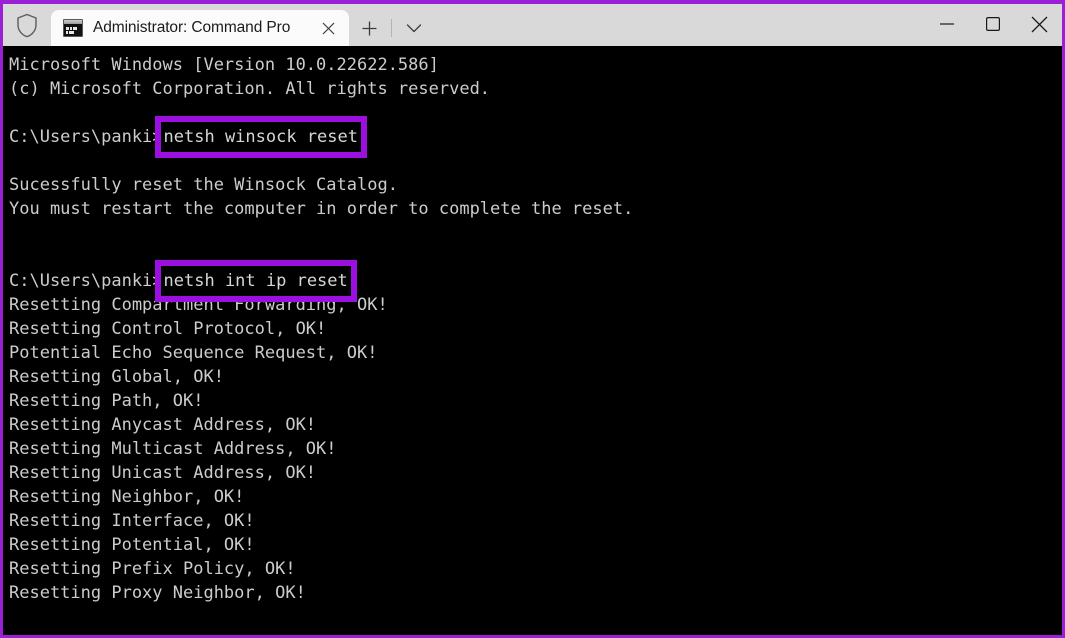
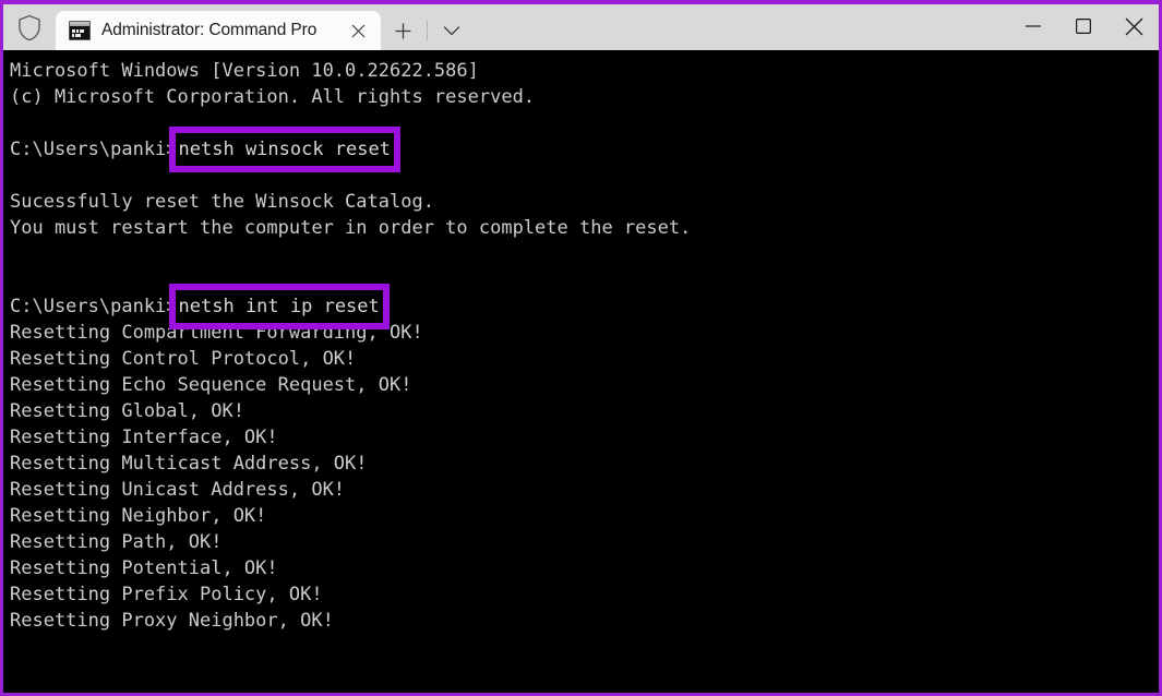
  Administrator: Command Pro
  Microsoft Windows [Version 10.0.22622.586]
  (c) Microsoft Corporation. All rights reserved.
  C:\Users\panki>netsh winsock reset
  Sucessfully reset the Winsock Catalog.
  You must restart the computer in order to complete the reset.
  C:\Users\panki>netsh int ip reset
  Resetting Compartment Forwarding, OK!
  Resetting Control Protocol, OK!
- Potential Echo Sequence Request, OK!
+ Resetting Echo Sequence Request, OK!
  Resetting Global, OK!
- Resetting Path, OK!
+ Resetting Interface, OK!
- Resetting Anycast Address, OK!
  Resetting Multicast Address, OK!
  Resetting Unicast Address, OK!
  Resetting Neighbor, OK!
- Resetting Interface, OK!
+ Resetting Path, OK!
  Resetting Potential, OK!
  Resetting Prefix Policy, OK!
  Resetting Proxy Neighbor, OK!
